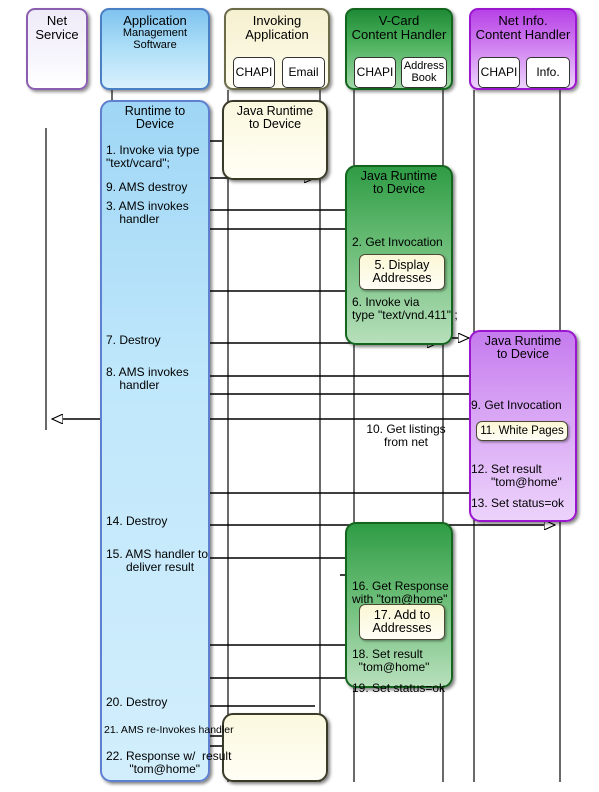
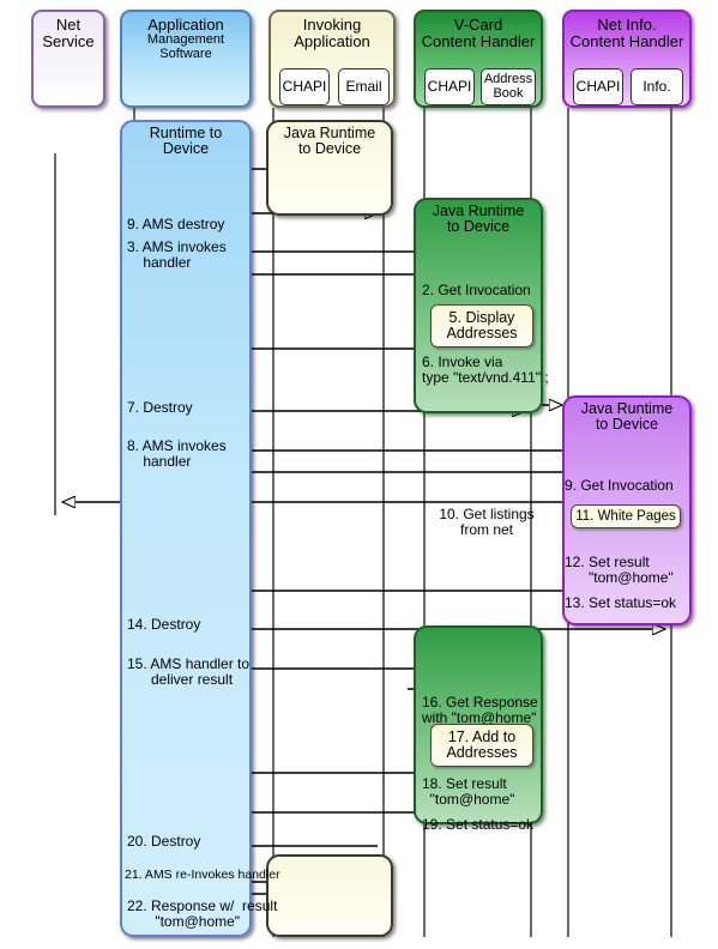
  Net
  Service
  Application
  Management Software
  Invoking
  Application
  CHAPI
  Email
  V-Card
  Content Handler
  CHAPI
  Address Book
  Net Info.
  Content Handler
  CHAPI
  Info.
  Runtime to
  Device
  Java Runtime
  to Device
  Java Runtime
  to Device
  Java Runtime
  to Device
- 1. Invoke via type
- "text/vcard";
  9. AMS destroy
  3. AMS invokes
  handler
  2. Get Invocation
  5. Display Addresses
  6. Invoke via
  type "text/vnd.411" ;
  7. Destroy
  8. AMS invokes
  handler
  9. Get Invocation
  10. Get listings
  from net
  11. White Pages
  12. Set result
  "tom@home"
  13. Set status=ok
  14. Destroy
  15. AMS handler to
  deliver result
  16. Get Response
  with "tom@home"
  17. Add to Addresses
  18. Set result
  "tom@home"
  19. Set status=ok
  20. Destroy
  21. AMS re-Invokes handler
  22. Response w/ result
  "tom@home"
